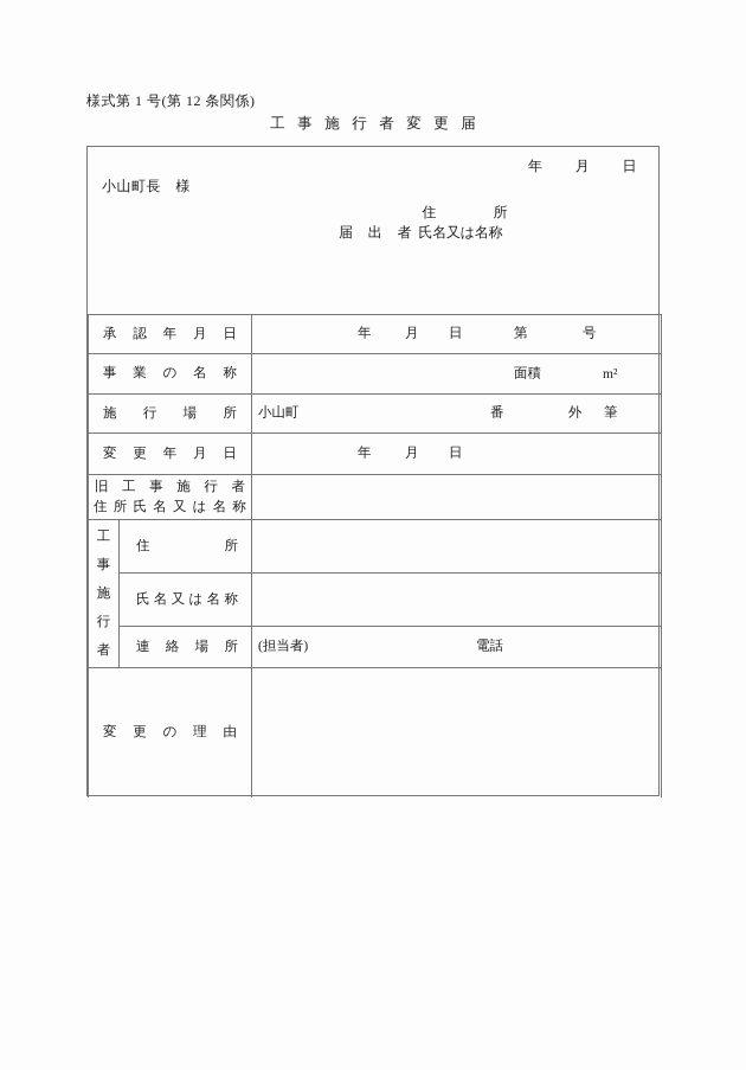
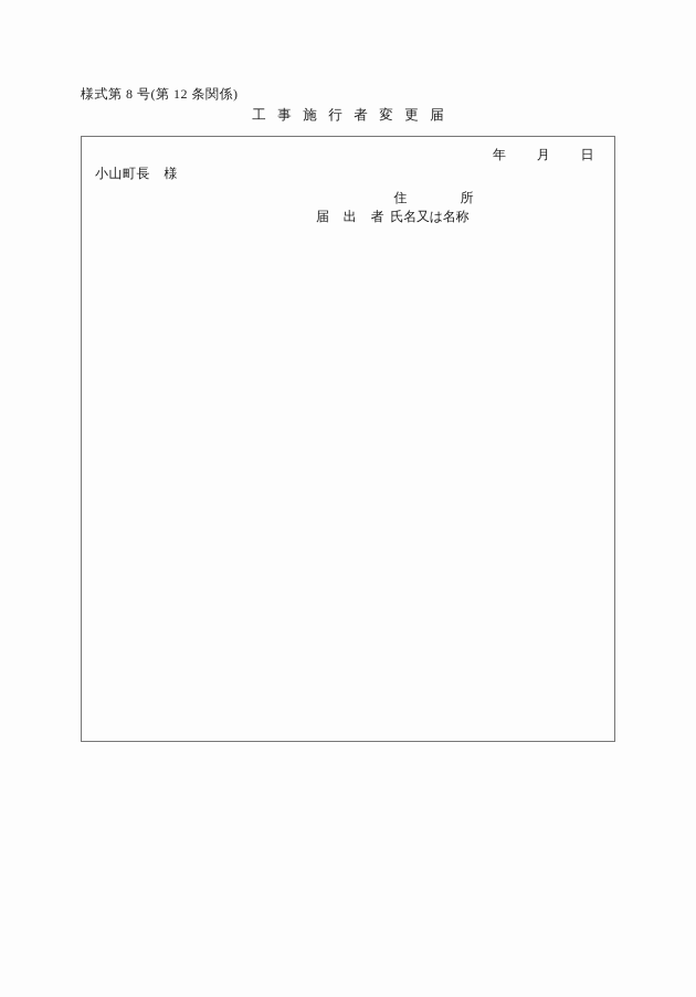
- 様式第 1 号(第 12 条関係)
+ 様式第 8 号(第 12 条関係)
  工事施行者変更届
  年
  月
  日
  小山町長 様
  届
  出
  者
  住
  所
  氏名又は名称
- 承 認 年 月 日	年 月 日 第 号
- 事 業 の 名 称	面積 m²
- 施 行 場 所	小山町 番 外 筆
- 変 更 年 月 日	年 月 日
- 旧 工 事 施 行 者 住 所 氏 名 又 は 名 称
- 工事施行者	住 所
- 氏 名 又 は 名 称
- 連 絡 場 所	(担当者) 電話
- 変 更 の 理 由
